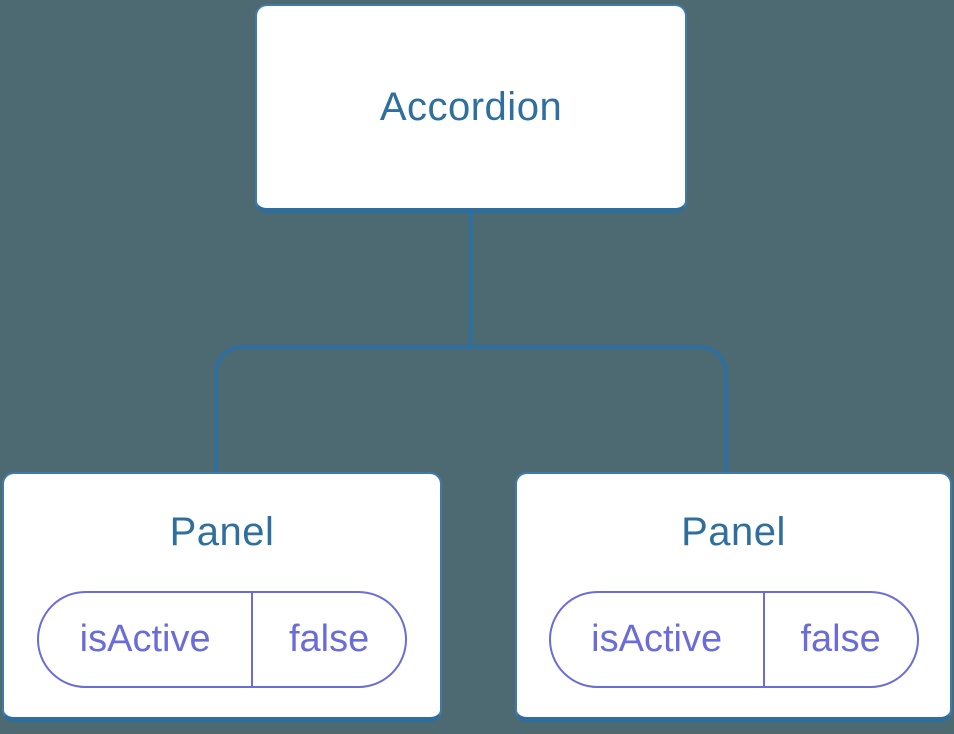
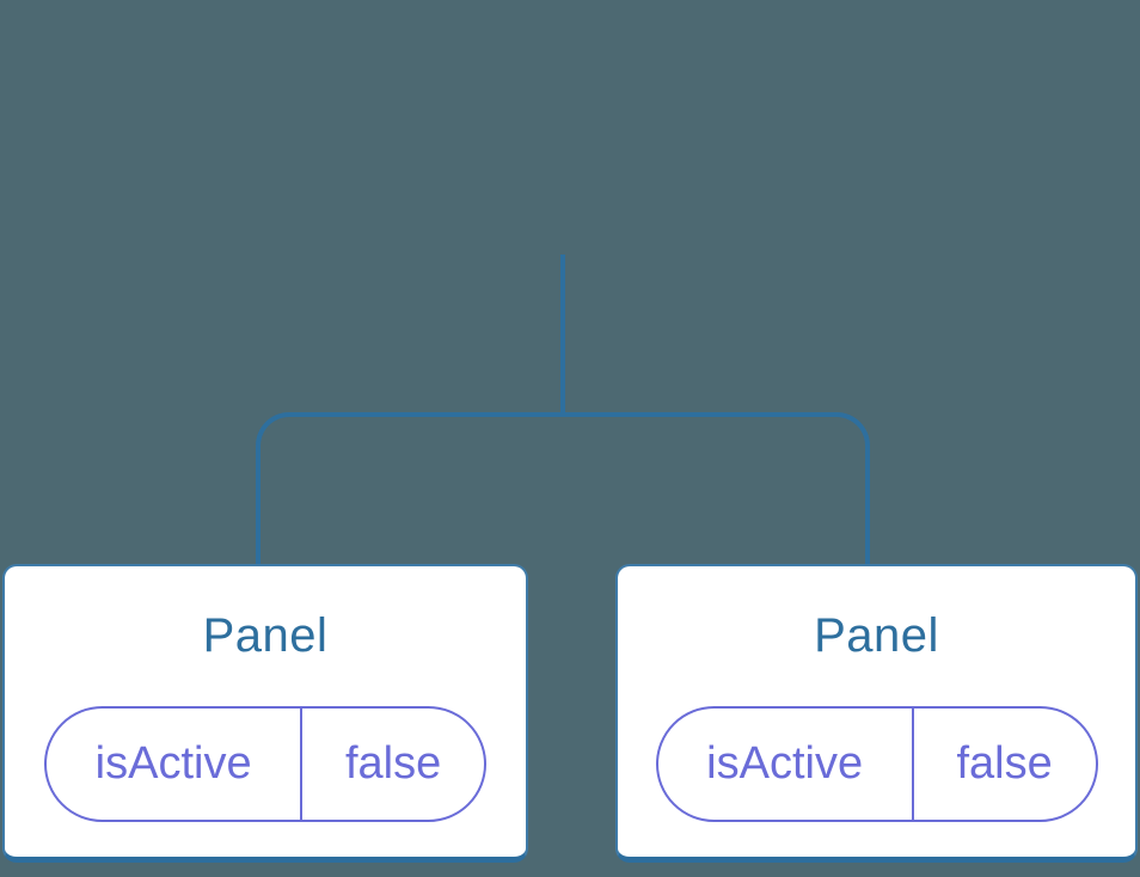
- Accordion
  Panel
  isActive
  false
  Panel
  isActive
  false
